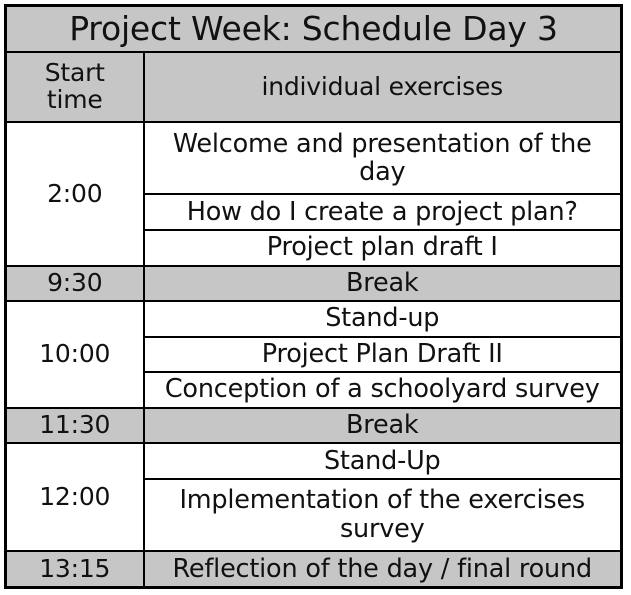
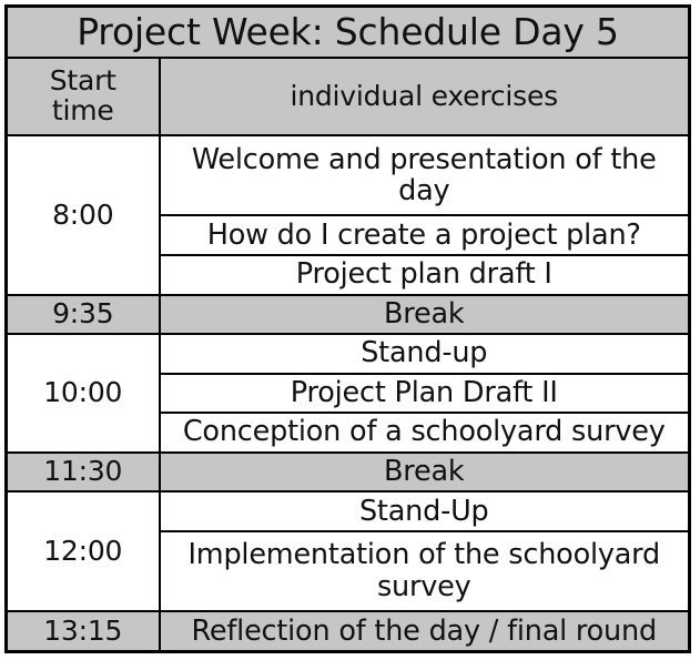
- Project Week: Schedule Day 3
+ Project Week: Schedule Day 5
  Starttime	individual exercises
- 2:00	Welcome and presentation of the day
+ 8:00	Welcome and presentation of the day
  How do I create a project plan?
  Project plan draft I
- 9:30	Break
+ 9:35	Break
  10:00	Stand-up
  Project Plan Draft II
  Conception of a schoolyard survey
  11:30	Break
  12:00	Stand-Up
- Implementation of the exercises survey
+ Implementation of the schoolyard survey
  13:15	Reflection of the day / final round
